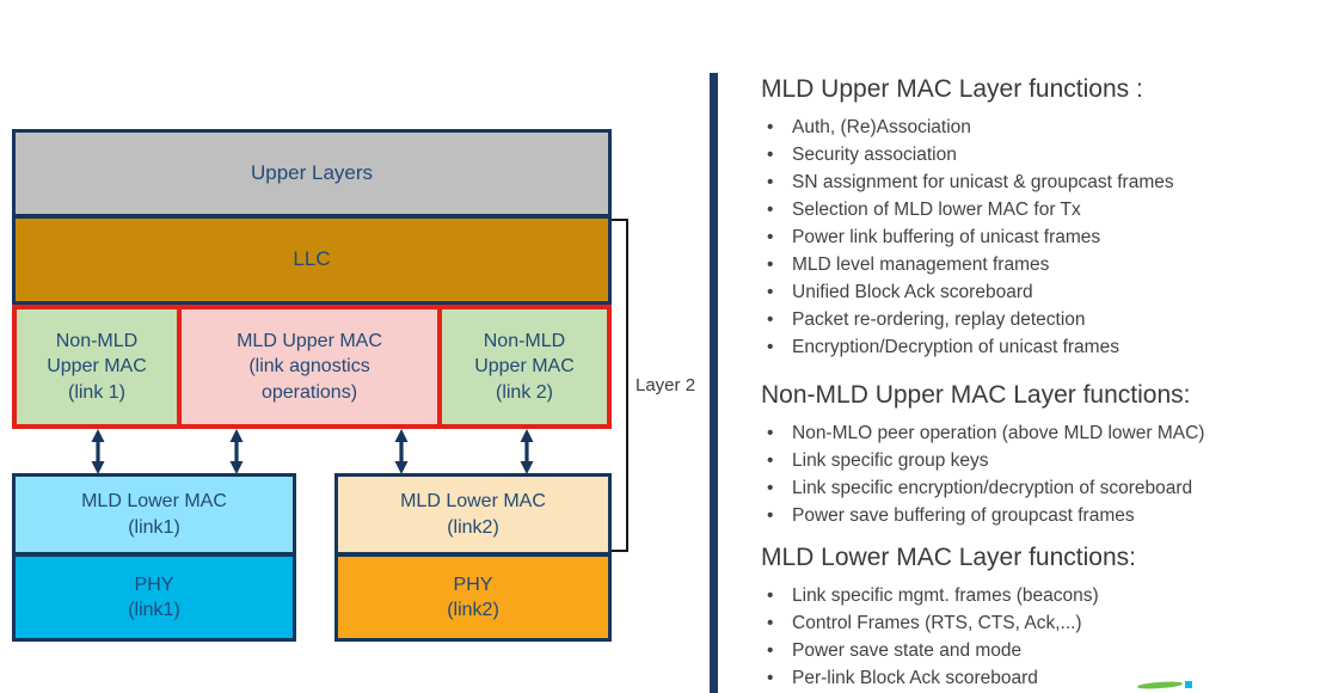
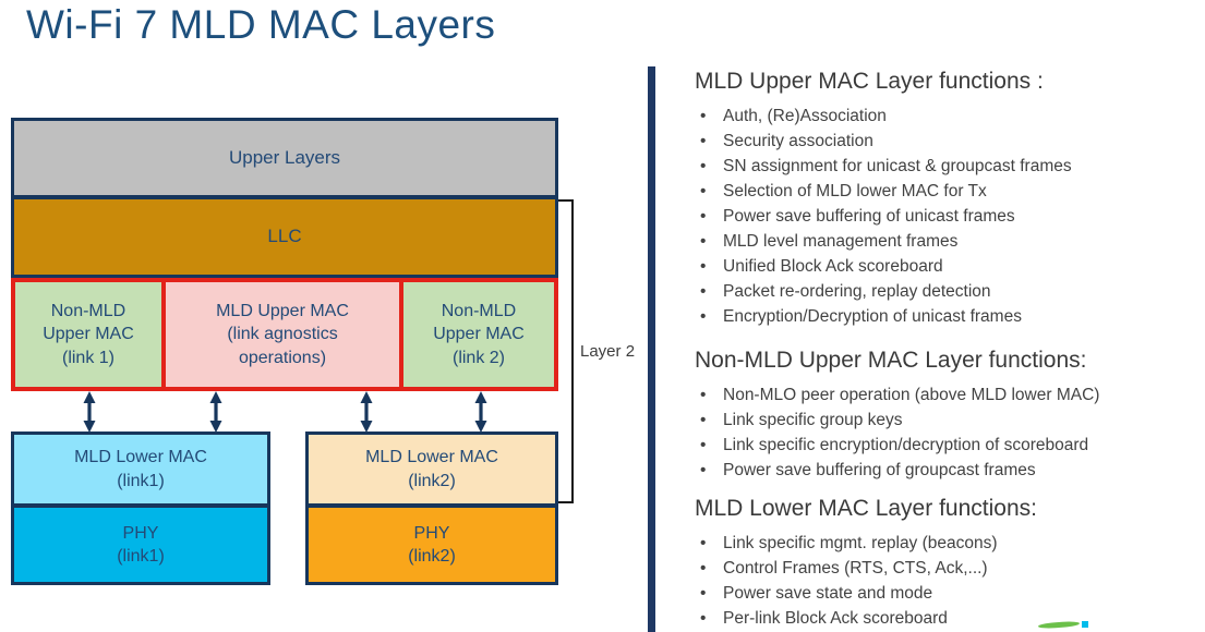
+ Wi-Fi 7 MLD MAC Layers
  Upper Layers
  LLC
  Non-MLD
  Upper MAC
  (link 1)
  MLD Upper MAC
  (link agnostics
  operations)
  Non-MLD
  Upper MAC
  (link 2)
  MLD Lower MAC
  (link1)
  PHY
  (link1)
  MLD Lower MAC
  (link2)
  PHY
  (link2)
  Layer 2
  MLD Upper MAC Layer functions :
  Auth, (Re)Association
  Security association
  SN assignment for unicast & groupcast frames
  Selection of MLD lower MAC for Tx
- Power link buffering of unicast frames
+ Power save buffering of unicast frames
  MLD level management frames
  Unified Block Ack scoreboard
  Packet re-ordering, replay detection
  Encryption/Decryption of unicast frames
  Non-MLD Upper MAC Layer functions:
  Non-MLO peer operation (above MLD lower MAC)
  Link specific group keys
  Link specific encryption/decryption of scoreboard
  Power save buffering of groupcast frames
  MLD Lower MAC Layer functions:
- Link specific mgmt. frames (beacons)
+ Link specific mgmt. replay (beacons)
  Control Frames (RTS, CTS, Ack,...)
  Power save state and mode
  Per-link Block Ack scoreboard
